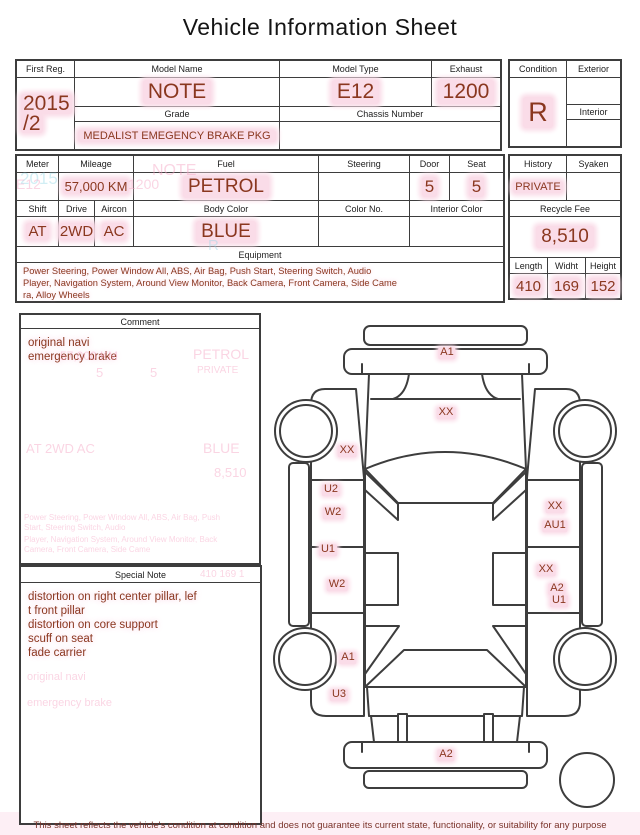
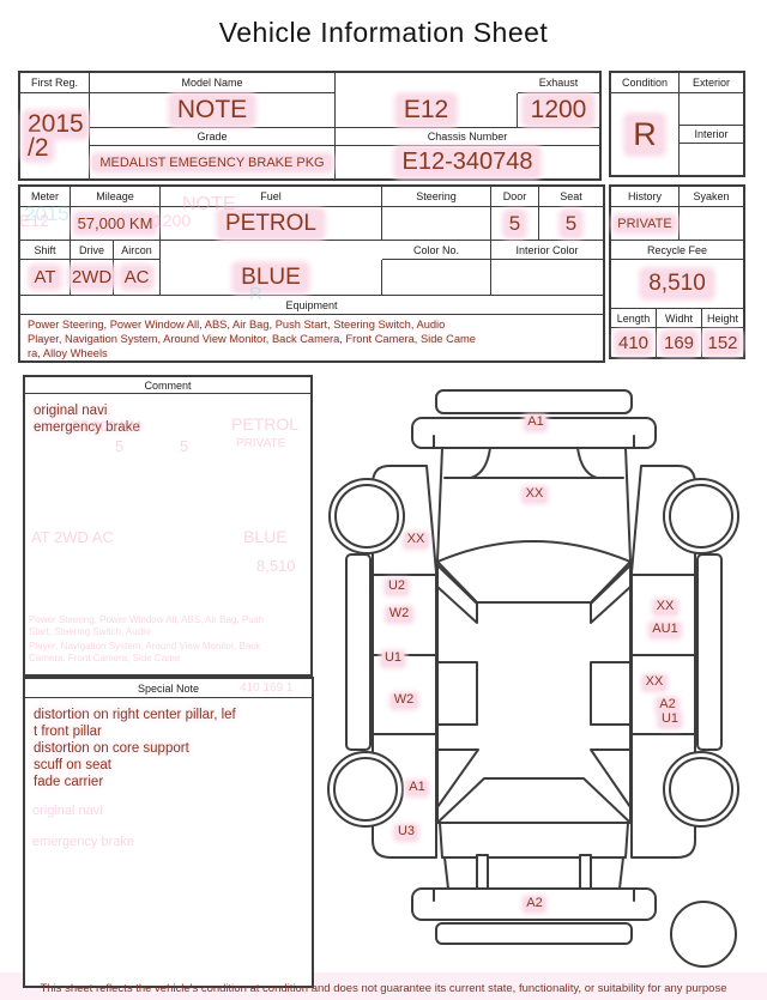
  Vehicle Information Sheet
  First Reg.
  2015
  /2
  Model Name
  NOTE
  Grade
  MEDALIST EMEGENCY BRAKE PKG
- Model Type
  E12
  Exhaust
  1200
  Chassis Number
+ E12-340748
  Condition
  R
  Exterior
  Interior
  Meter
  Mileage
  57,000 KM
  Fuel
  PETROL
  Steering
  Door
  5
  Seat
  5
  Shift
  AT
  Drive
  2WD
  Aircon
  AC
- Body Color
  BLUE
  Color No.
  Interior Color
  Equipment
  Power Steering, Power Window All, ABS, Air Bag, Push Start, Steering Switch, Audio
  Player, Navigation System, Around View Monitor, Back Camera, Front Camera, Side Came
  ra, Alloy Wheels
  History
  PRIVATE
  Syaken
  Recycle Fee
  8,510
  Length
  Widht
  Height
  410
  169
  152
  Comment
  original navi
  emergency brake
  Special Note
  distortion on right center pillar, lef
  t front pillar
  distortion on core support
  scuff on seat
  fade carrier
  NOTE
  1200
  2015
  E12
  R
  57,000 KM
  PETROL
  5
  5
  PRIVATE
  AT 2WD AC
  BLUE
  8,510
  Power Steering, Power Window All, ABS, Air Bag, Push
  Start, Steering Switch, Audio
  Player, Navigation System, Around View Monitor, Back
  Camera, Front Camera, Side Came
  410 169 1
  original navi
  emergency brake
  A1
  XX
  XX
  U2
  W2
  U1
  W2
  A1
  U3
  XX
  AU1
  XX
  A2
  U1
  A2
  This sheet reflects the vehicle's condition at condition and does not guarantee its current state, functionality, or suitability for any purpose
